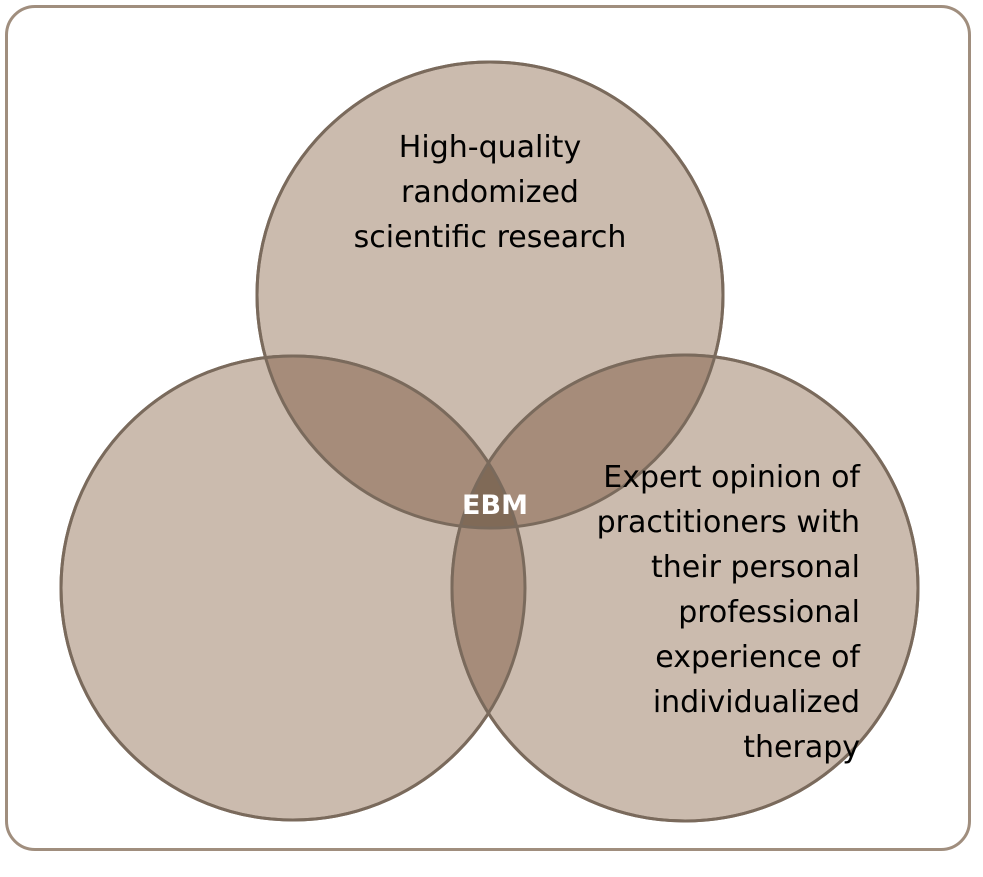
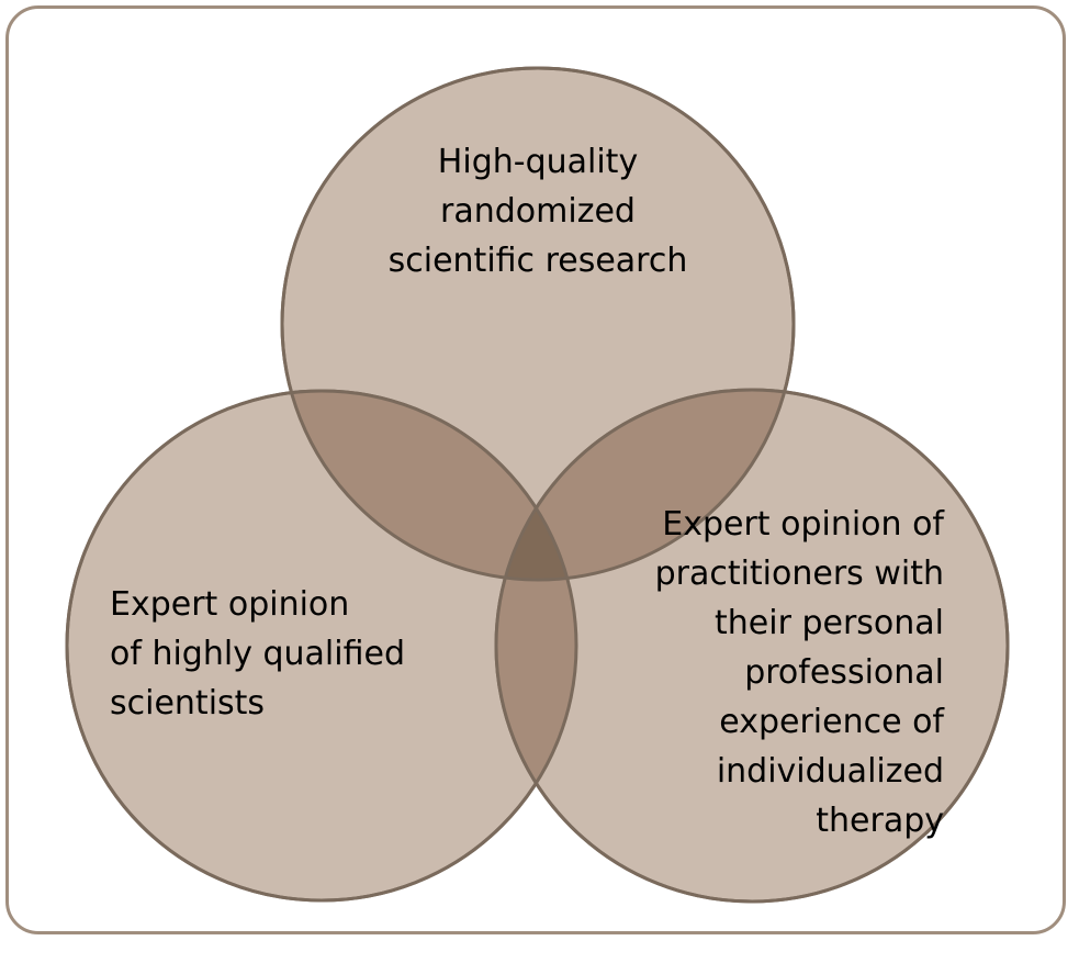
  High-quality
  randomized
  scientific research
+ Expert opinion
+ of highly qualified
+ scientists
  Expert opinion of
  practitioners with
  their personal
  professional
  experience of
  individualized therapy
- EBM
